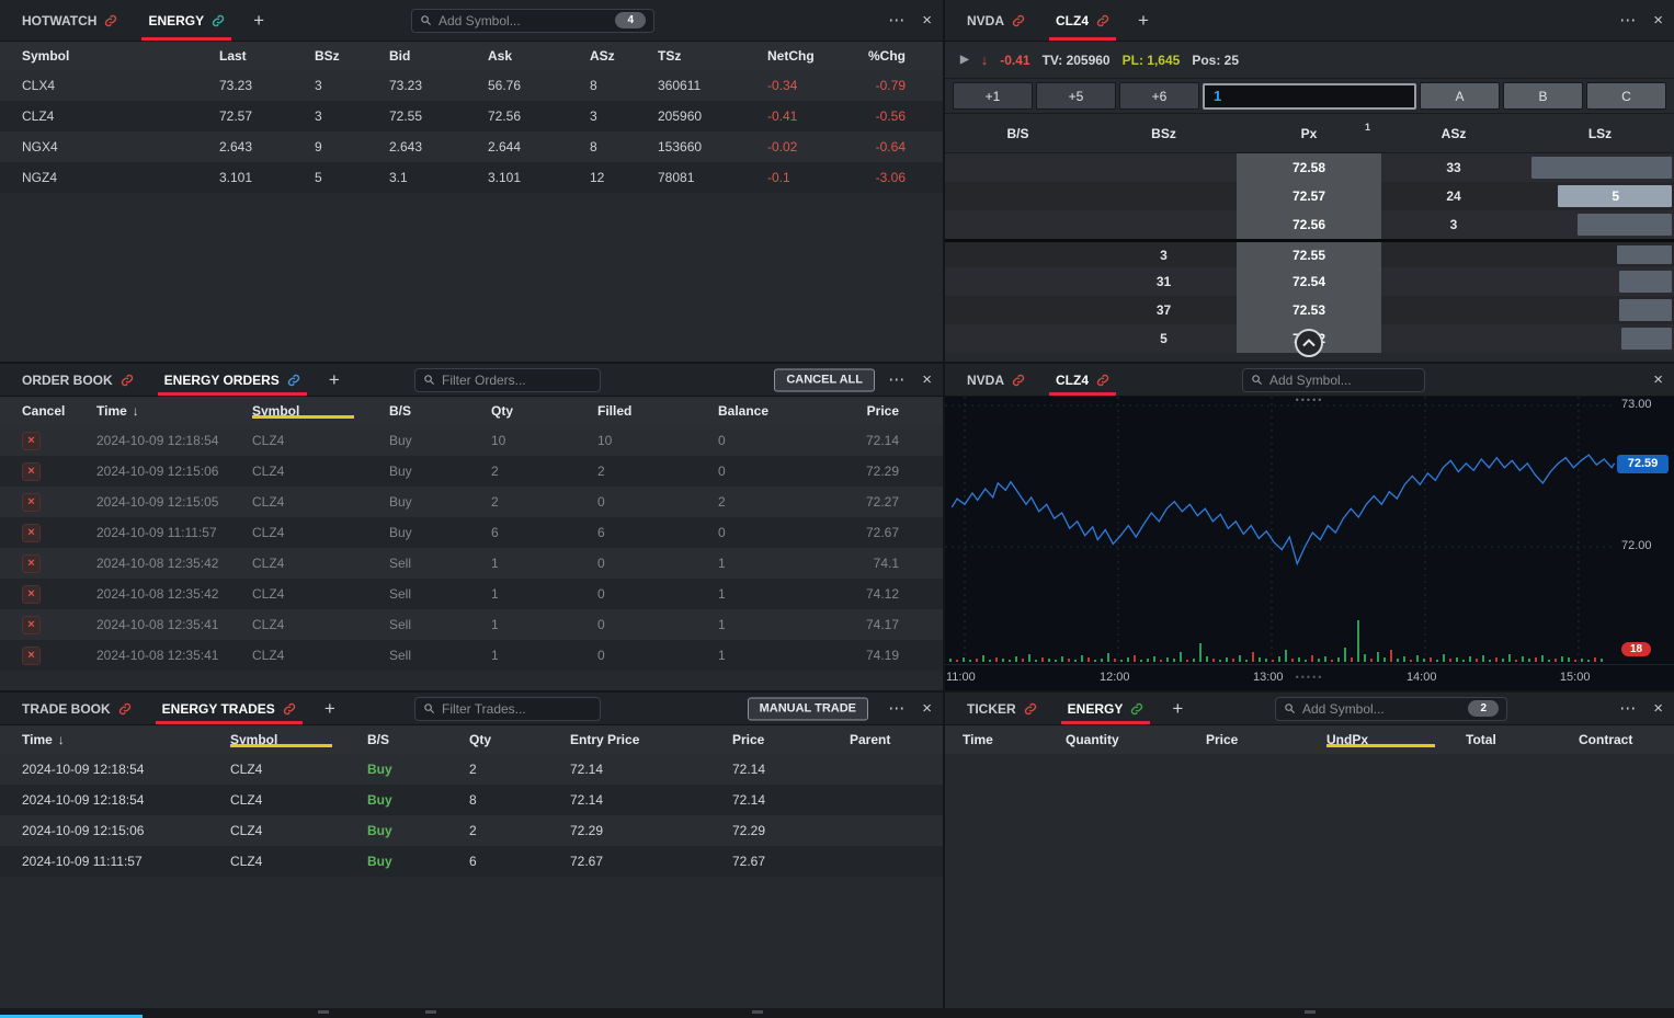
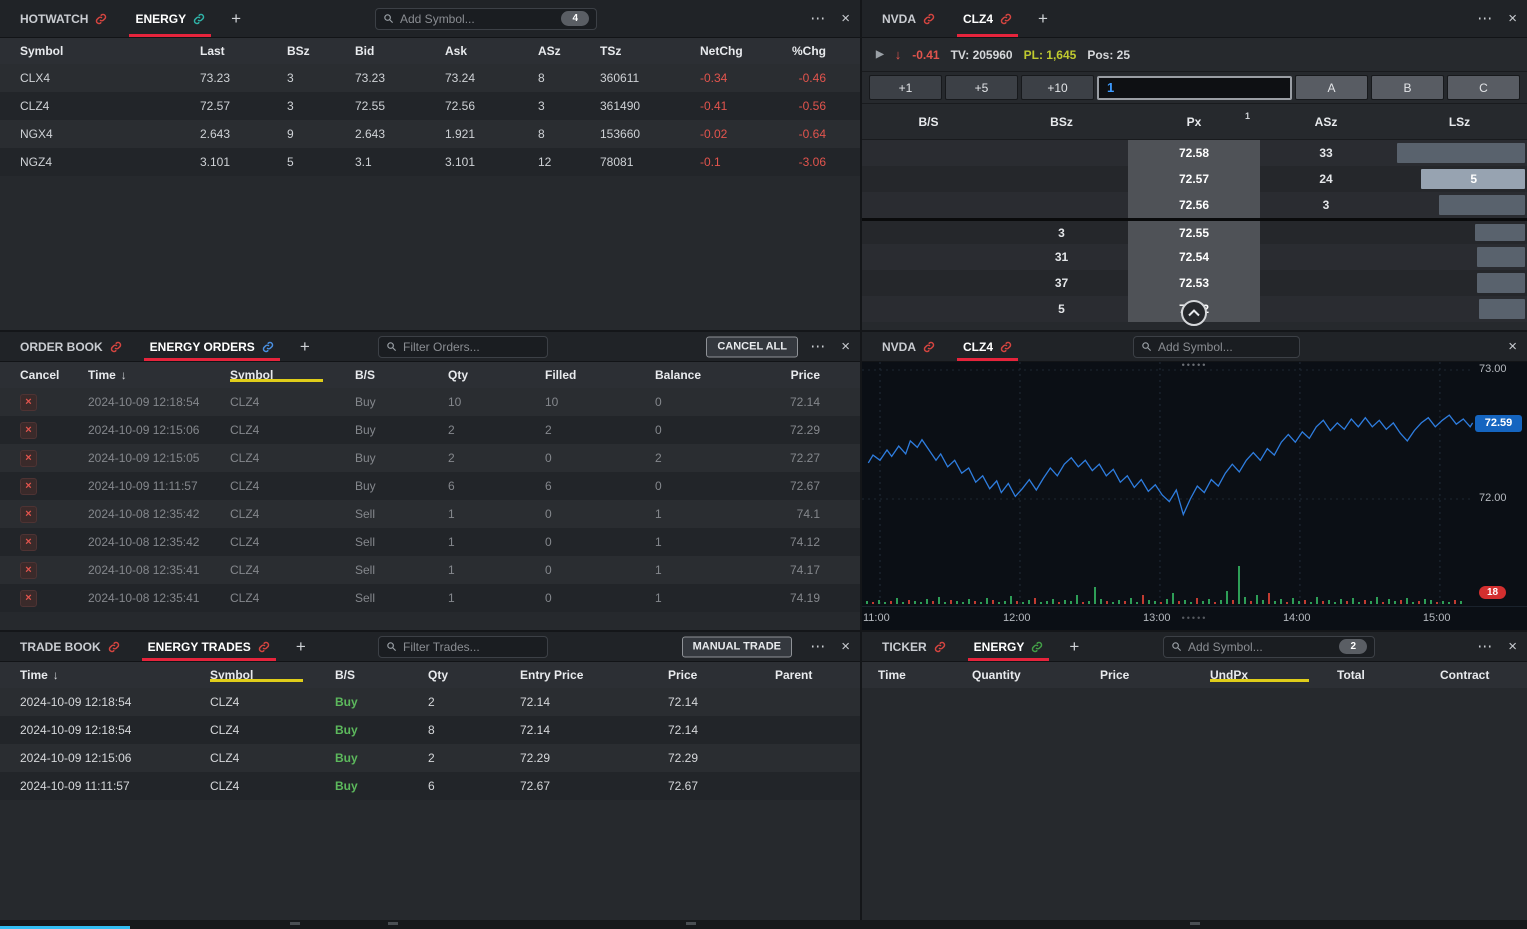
  HOTWATCH
  ENERGY
  +
  Add Symbol...
  4
  ⋯
  ×
  Symbol
  Last
  BSz
  Bid
  Ask
  ASz
  TSz
  NetChg
  %Chg
  CLX4
  73.23
  3
  73.23
- 56.76
+ 73.24
  8
  360611
  -0.34
- -0.79
+ -0.46
  CLZ4
  72.57
  3
  72.55
  72.56
  3
- 205960
+ 361490
  -0.41
  -0.56
  NGX4
  2.643
  9
  2.643
- 2.644
+ 1.921
  8
  153660
  -0.02
  -0.64
  NGZ4
  3.101
  5
  3.1
  3.101
  12
  78081
  -0.1
  -3.06
  NVDA
  CLZ4
  +
  ⋯
  ×
  ▶
  ↓
  -0.41
  TV: 205960
  PL: 1,645
  Pos: 25
  +1
  +5
- +6
+ +10
  1
  A
  B
  C
  B/S
  BSz
  Px
  1
  ASz
  LSz
  72.58
  33
  72.57
  24
  5
  72.56
  3
  3
  72.55
  31
  72.54
  37
  72.53
  5
  ORDER BOOK
  ENERGY ORDERS
  +
  Filter Orders...
  CANCEL ALL
  ⋯
  ×
  Cancel
  Time ↓
  Symbol
  B/S
  Qty
  Filled
  Balance
  Price
  ×
  2024-10-09 12:18:54
  CLZ4
  Buy
  10
  10
  0
  72.14
  ×
  2024-10-09 12:15:06
  CLZ4
  Buy
  2
  2
  0
  72.29
  ×
  2024-10-09 12:15:05
  CLZ4
  Buy
  2
  0
  2
  72.27
  ×
  2024-10-09 11:11:57
  CLZ4
  Buy
  6
  6
  0
  72.67
  ×
  2024-10-08 12:35:42
  CLZ4
  Sell
  1
  0
  1
  74.1
  ×
  2024-10-08 12:35:42
  CLZ4
  Sell
  1
  0
  1
  74.12
  ×
  2024-10-08 12:35:41
  CLZ4
  Sell
  1
  0
  1
  74.17
  ×
  2024-10-08 12:35:41
  CLZ4
  Sell
  1
  0
  1
  74.19
  NVDA
  CLZ4
  Add Symbol...
  ×
  •••••
  72.59
  18
  73.00
  72.00
  •••••
  11:00
  12:00
  13:00
  14:00
  15:00
  TRADE BOOK
  ENERGY TRADES
  +
  Filter Trades...
  MANUAL TRADE
  ⋯
  ×
  Time ↓
  Symbol
  B/S
  Qty
  Entry Price
  Price
  Parent
  2024-10-09 12:18:54
  CLZ4
  Buy
  2
  72.14
  72.14
  2024-10-09 12:18:54
  CLZ4
  Buy
  8
  72.14
  72.14
  2024-10-09 12:15:06
  CLZ4
  Buy
  2
  72.29
  72.29
  2024-10-09 11:11:57
  CLZ4
  Buy
  6
  72.67
  72.67
  TICKER
  ENERGY
  +
  Add Symbol...
  2
  ⋯
  ×
  Time
  Quantity
  Price
  UndPx
  Total
  Contract
